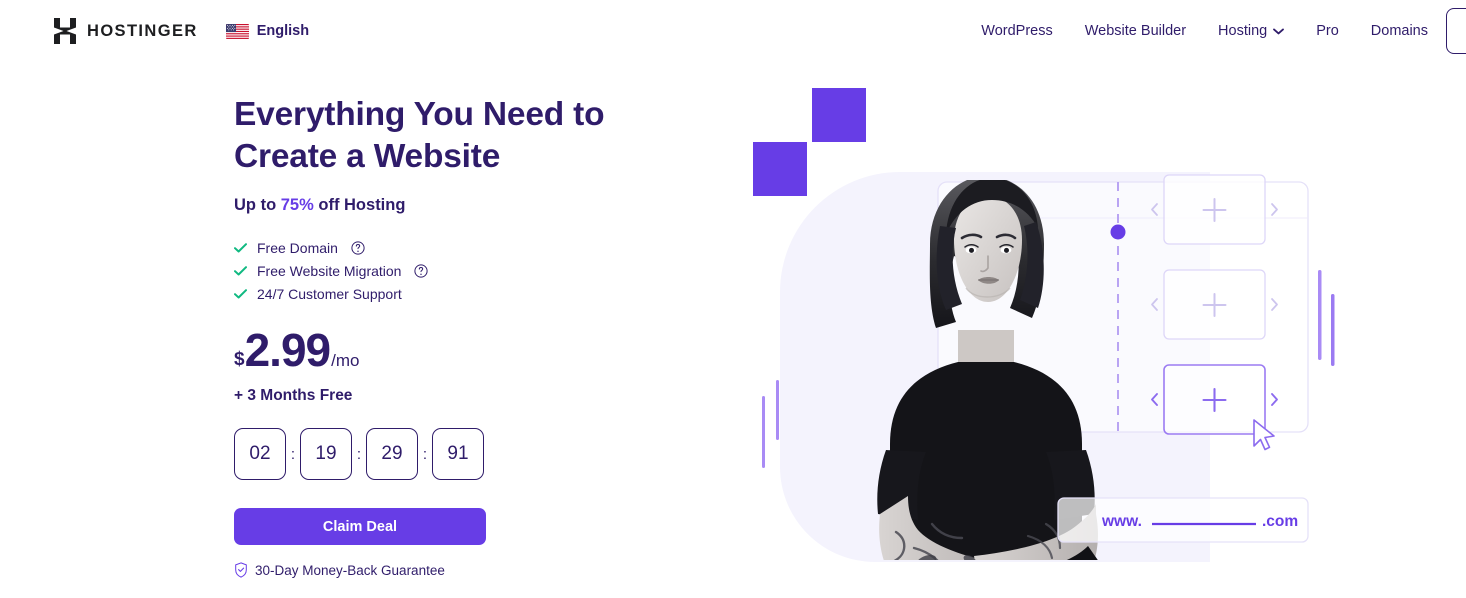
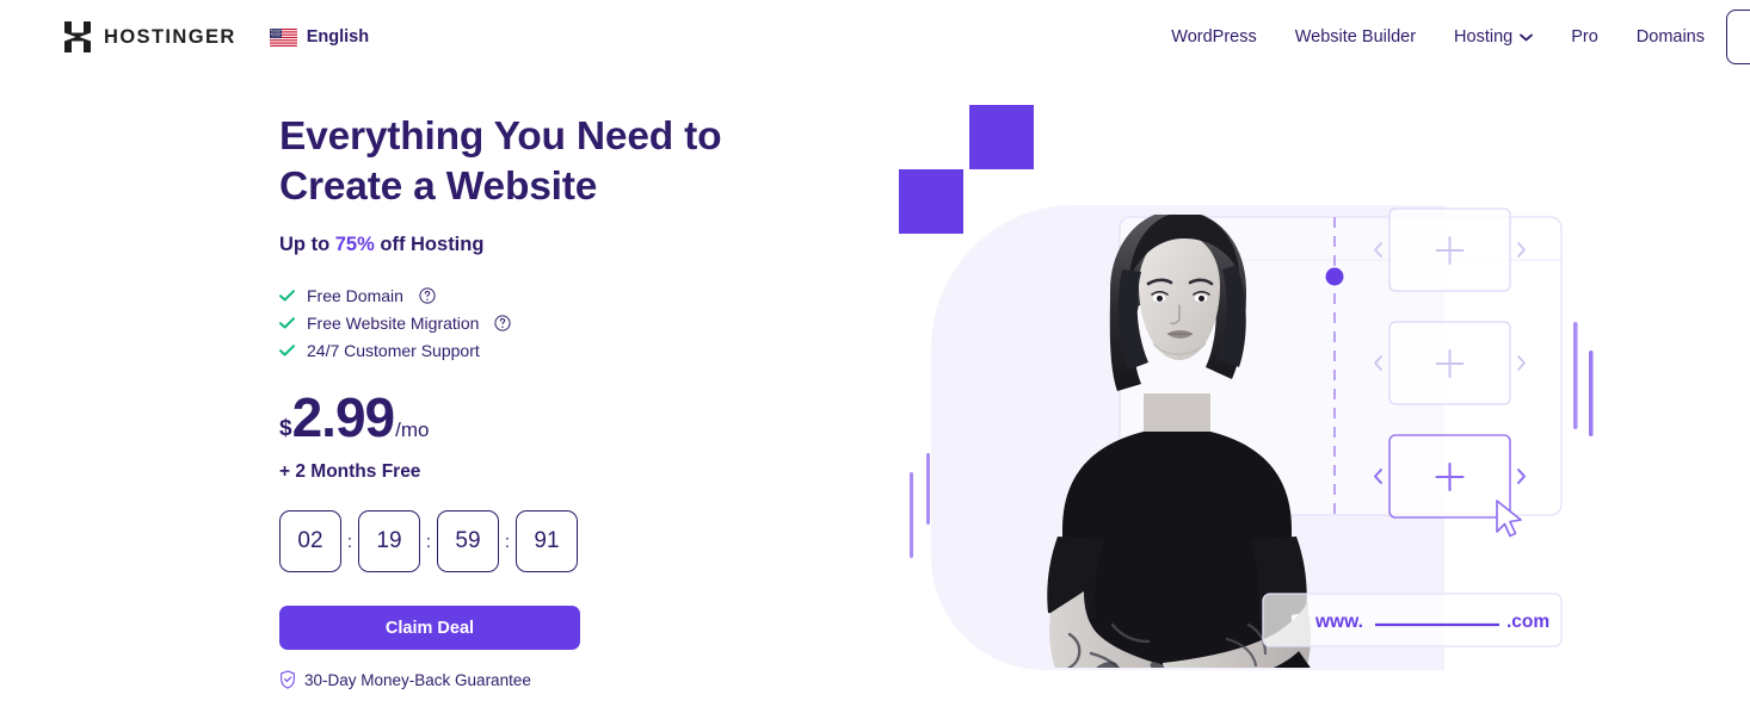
  HOSTINGER
  English
  WordPress
  Website Builder
  Hosting
  Pro
  Domains
  Everything You Need to
  Create a Website
  Up to 75% off Hosting
  Free Domain
  Free Website Migration
  24/7 Customer Support
  $
  2.99
  /mo
- + 3 Months Free
+ + 2 Months Free
  02
  :
  19
  :
- 29
+ 59
  :
  91
  Claim Deal
  30-Day Money-Back Guarantee
  www.
  .com
